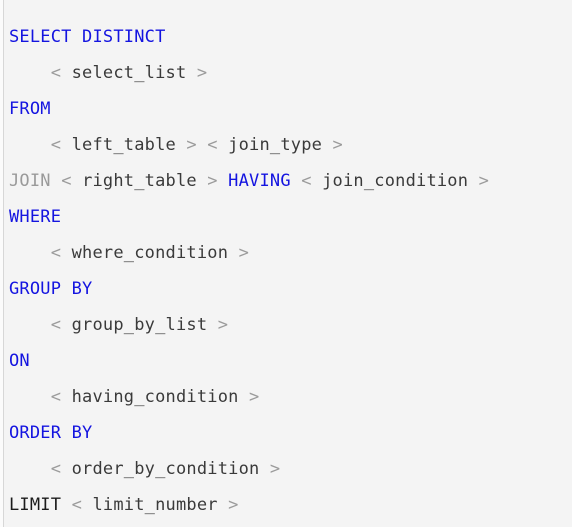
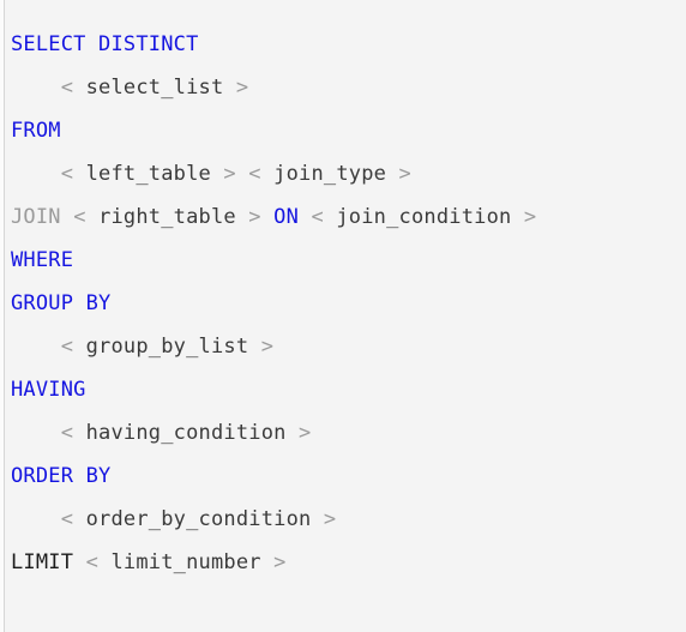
  SELECT DISTINCT
  < select_list >
  FROM
  < left_table > < join_type >
- JOIN < right_table > HAVING < join_condition >
+ JOIN < right_table > ON < join_condition >
  WHERE
- < where_condition >
  GROUP BY
  < group_by_list >
- ON
+ HAVING
  < having_condition >
  ORDER BY
  < order_by_condition >
  LIMIT < limit_number >
